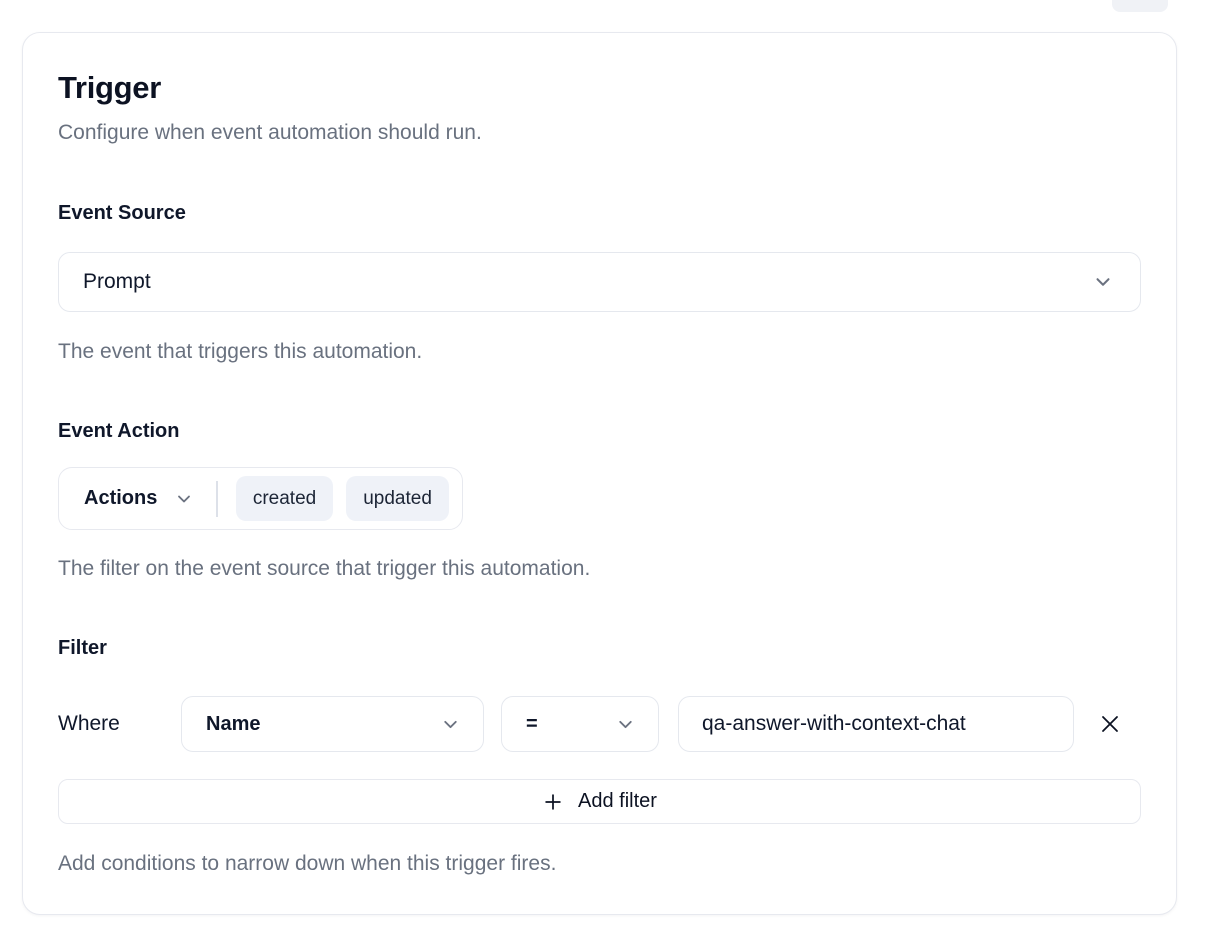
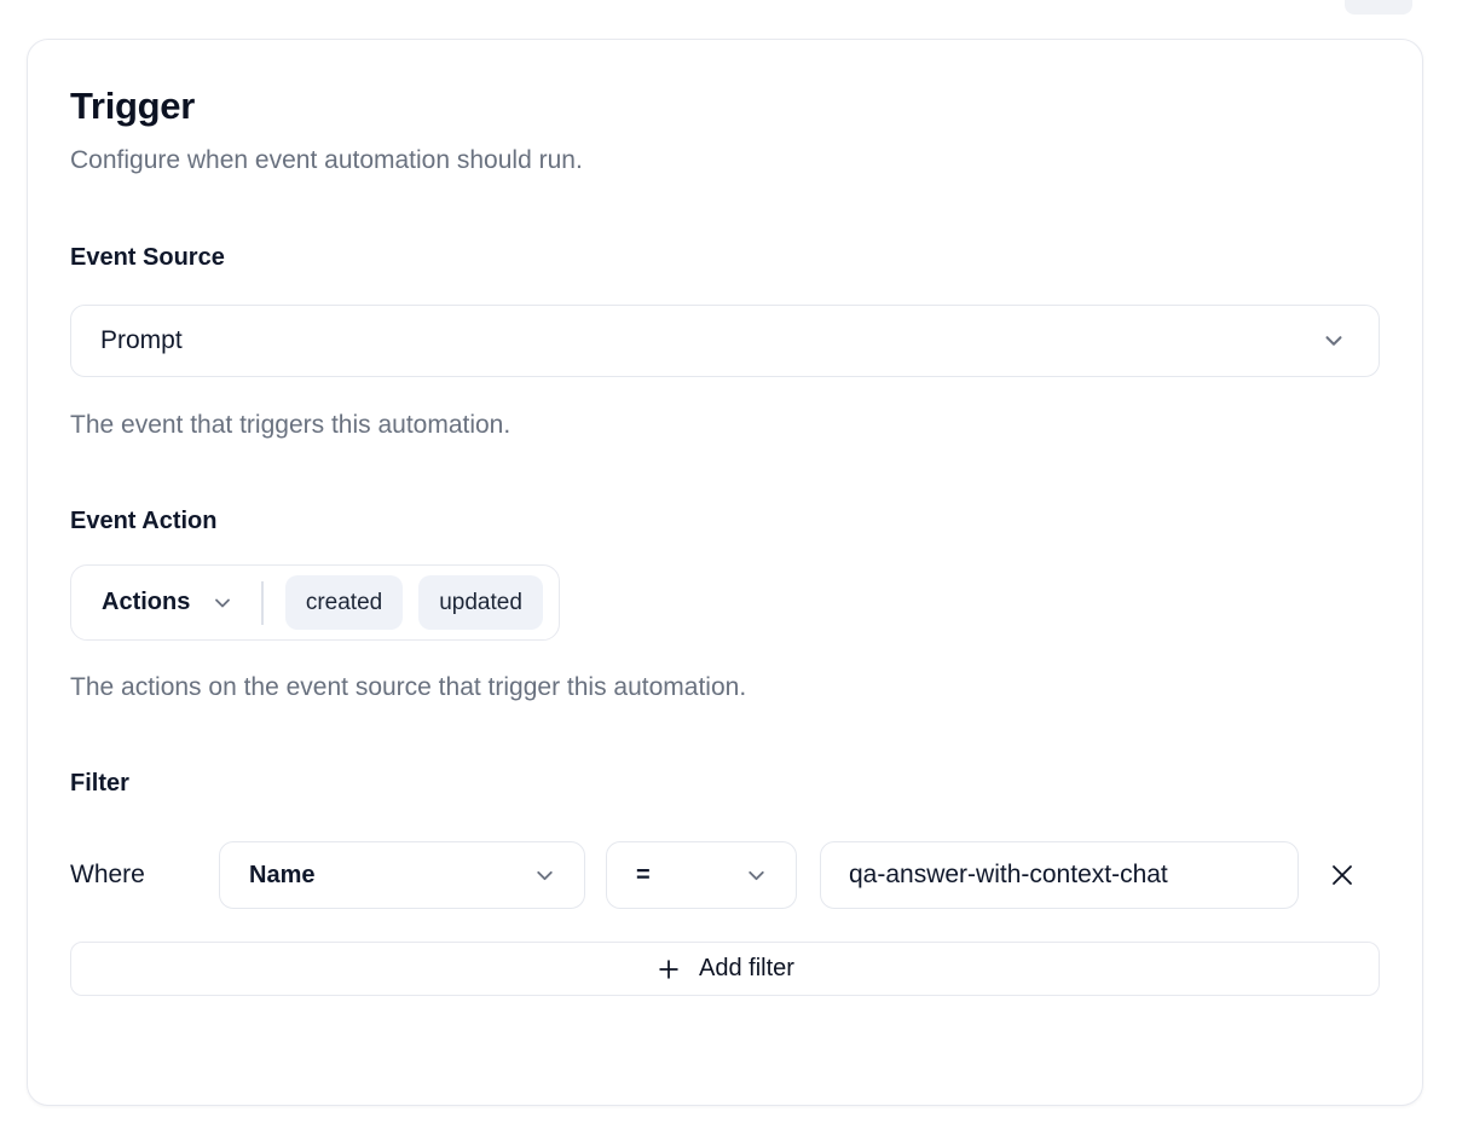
  Trigger
  Configure when event automation should run.
  Event Source
  Prompt
  The event that triggers this automation.
  Event Action
  Actions
  created
  updated
- The filter on the event source that trigger this automation.
+ The actions on the event source that trigger this automation.
  Filter
  Where
  Name
  =
  qa-answer-with-context-chat
  Add filter
- Add conditions to narrow down when this trigger fires.
